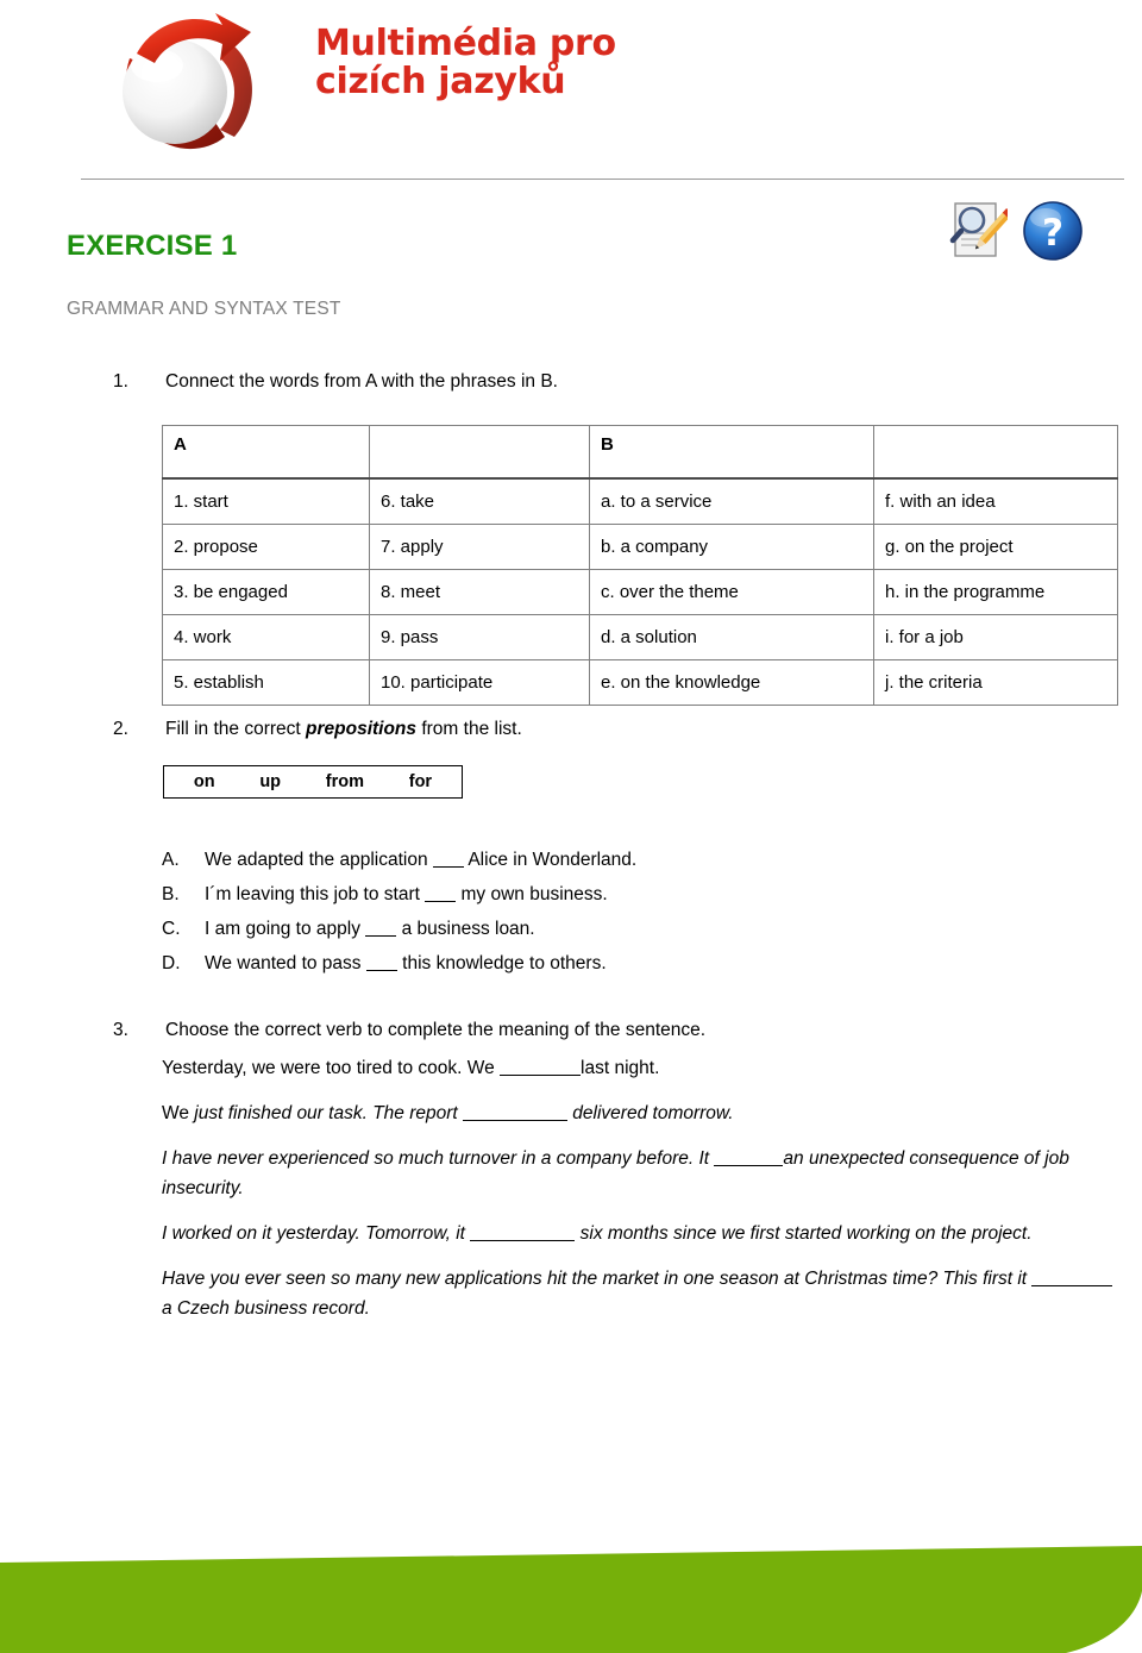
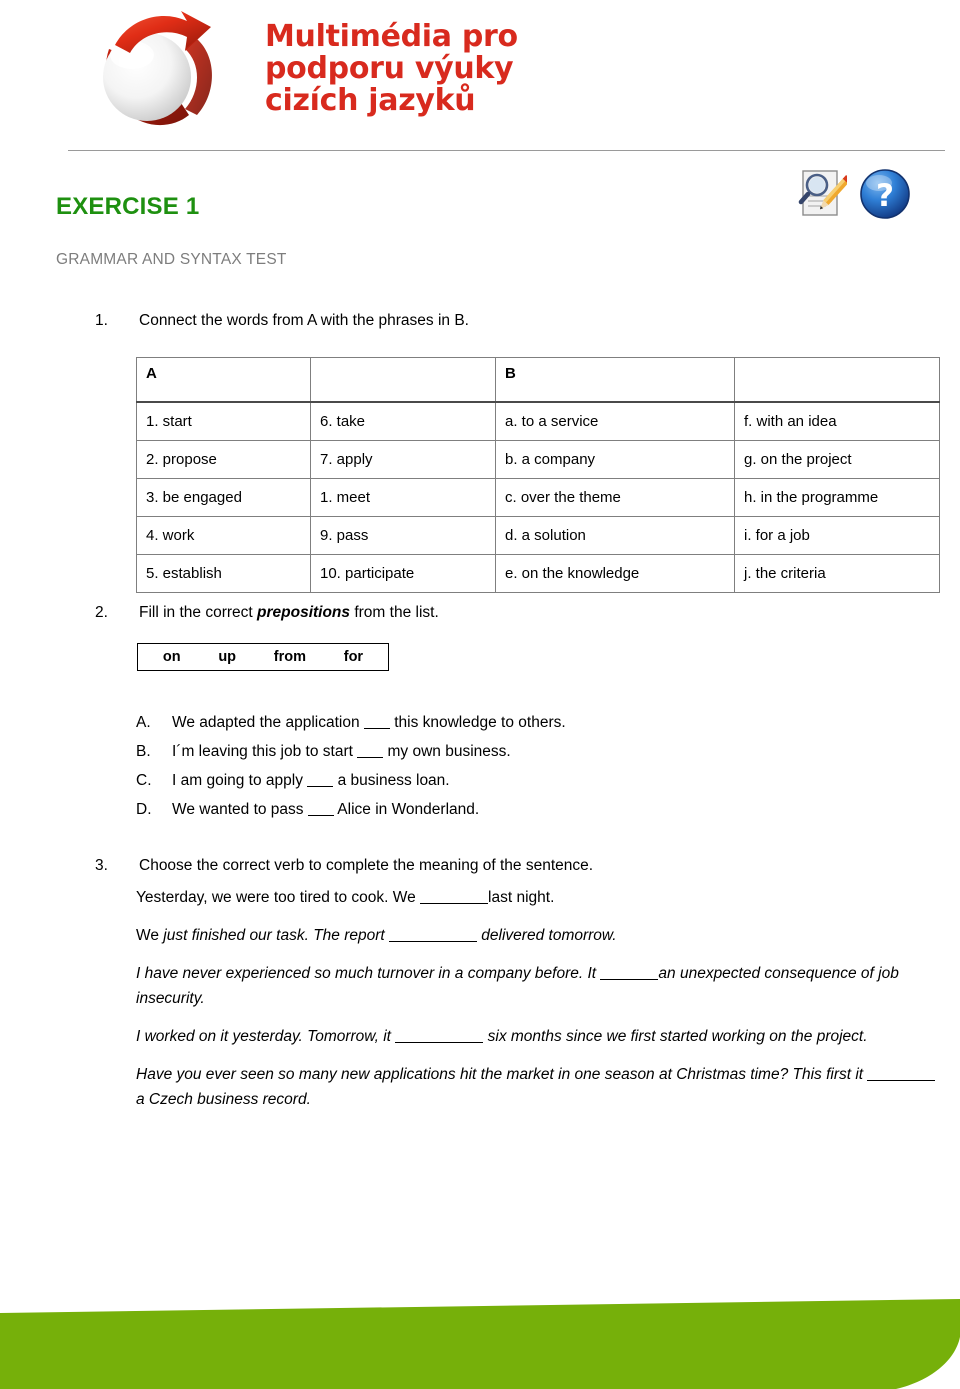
  Multimédia pro
+ podporu výuky
  cizích jazyků
  ?
  EXERCISE 1
  GRAMMAR AND SYNTAX TEST
  1.
  Connect the words from A with the phrases in B.
  A		B
  1. start	6. take	a. to a service	f. with an idea
  2. propose	7. apply	b. a company	g. on the project
- 3. be engaged	8. meet	c. over the theme	h. in the programme
+ 3. be engaged	1. meet	c. over the theme	h. in the programme
  4. work	9. pass	d. a solution	i. for a job
  5. establish	10. participate	e. on the knowledge	j. the criteria
  2.
  Fill in the correct prepositions from the list.
  on
  up
  from
  for
  A.
- We adapted the application Alice in Wonderland.
+ We adapted the application this knowledge to others.
  B.
  I´m leaving this job to start my own business.
  C.
  I am going to apply a business loan.
  D.
- We wanted to pass this knowledge to others.
+ We wanted to pass Alice in Wonderland.
  3.
  Choose the correct verb to complete the meaning of the sentence.
  Yesterday, we were too tired to cook. We last night.
  We just finished our task. The report delivered tomorrow.
  I have never experienced so much turnover in a company before. It an unexpected consequence of job insecurity.
  I worked on it yesterday. Tomorrow, it six months since we first started working on the project.
  Have you ever seen so many new applications hit the market in one season at Christmas time? This first it a Czech business record.
